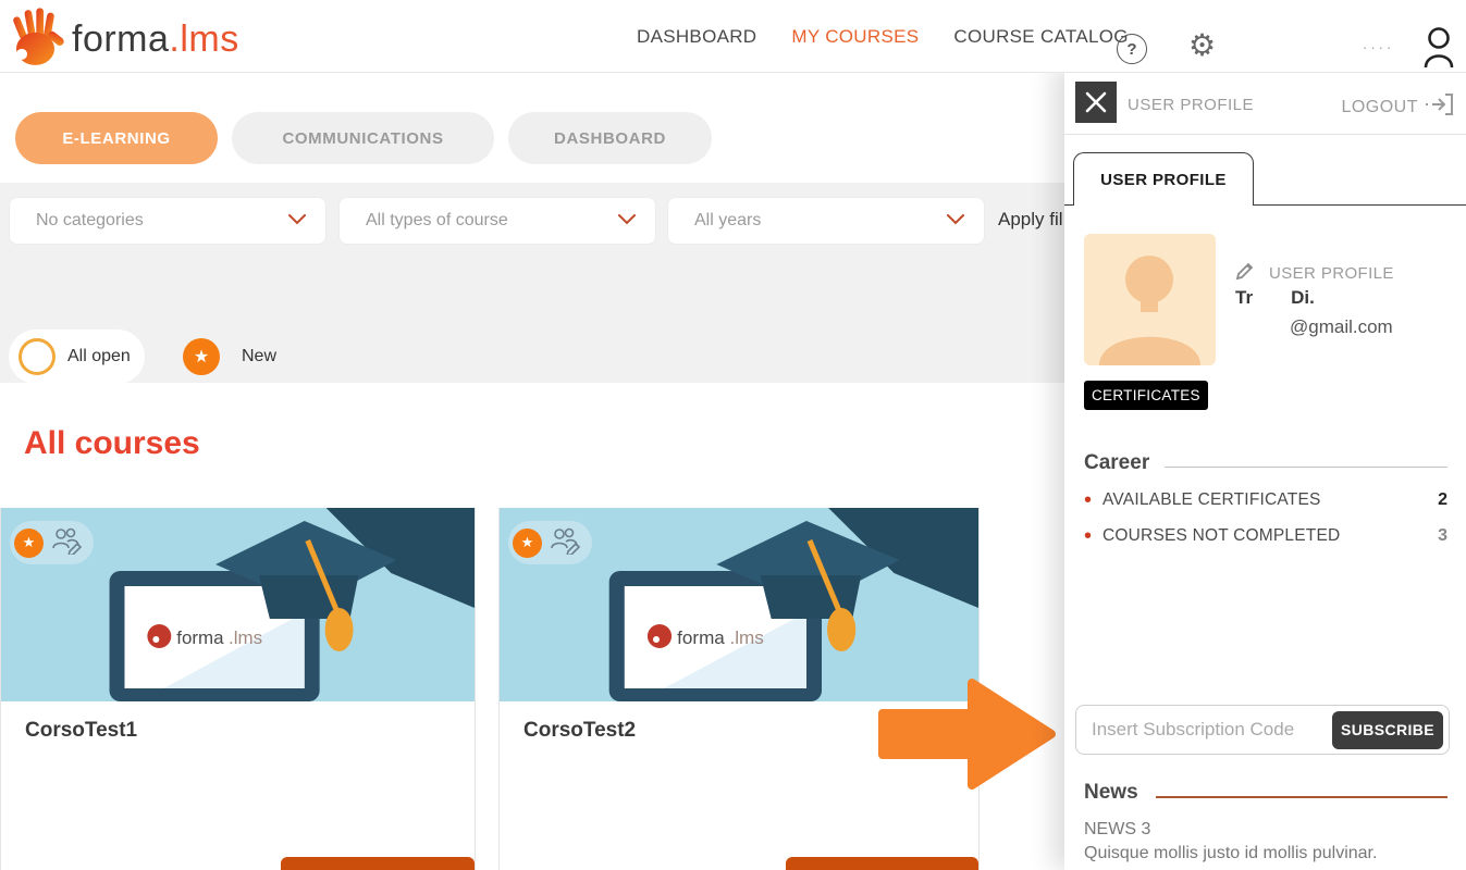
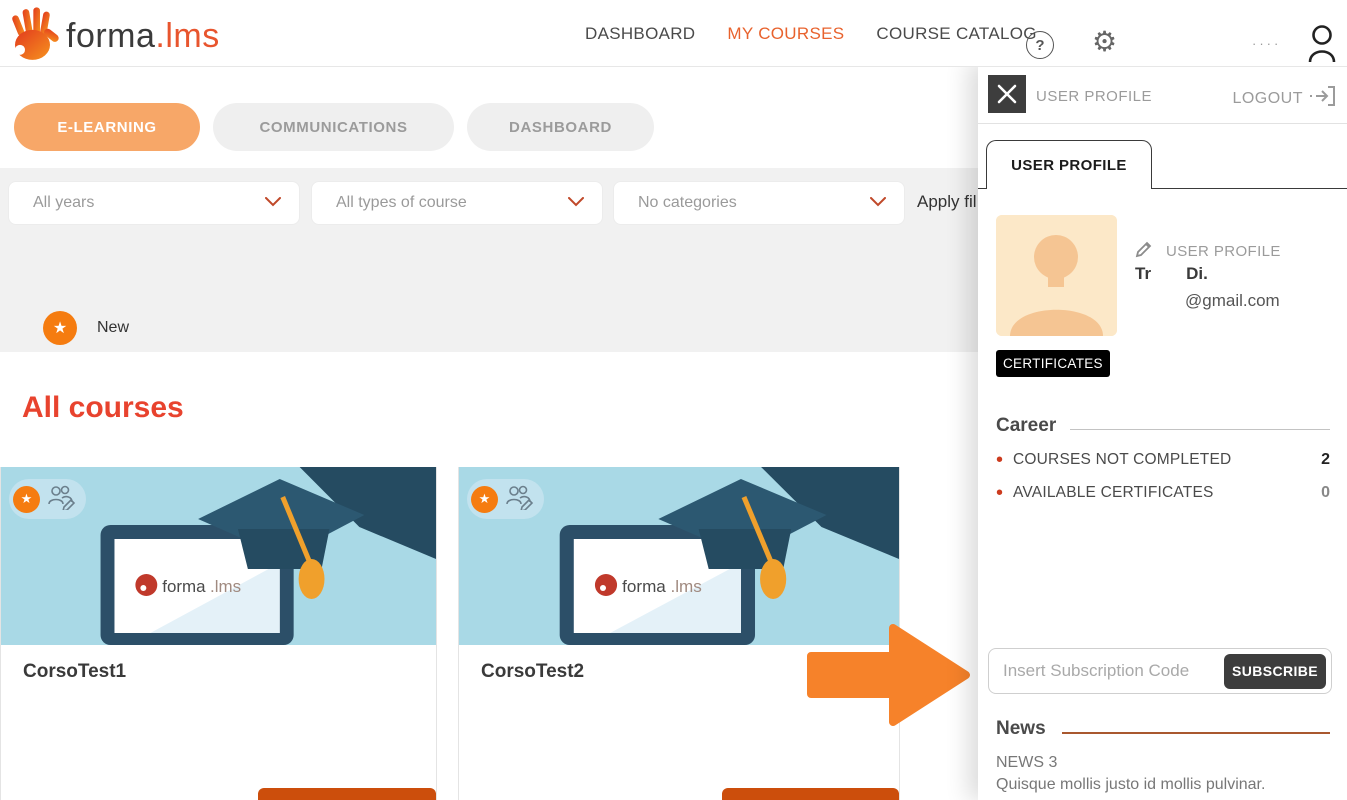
  forma.lms
  DASHBOARD
  MY COURSES
  COURSE CATALOG
  ?
  ⚙
  ····
  E-LEARNING
  COMMUNICATIONS
  DASHBOARD
- No categories
+ All years
  All types of course
- All years
+ No categories
  Apply fil
- All open
  ★
  New
  All courses
  forma
  .lms
  ★
  CorsoTest1
  forma
  .lms
  ★
  CorsoTest2
  USER PROFILE
  LOGOUT
  USER PROFILE
  USER PROFILE
  Tr
  Di.
  @gmail.com
  CERTIFICATES
  Career
  •
- AVAILABLE CERTIFICATES
+ COURSES NOT COMPLETED
  2
  •
- COURSES NOT COMPLETED
+ AVAILABLE CERTIFICATES
- 3
+ 0
  Insert Subscription Code
  SUBSCRIBE
  News
  NEWS 3
  Quisque mollis justo id mollis pulvinar.
